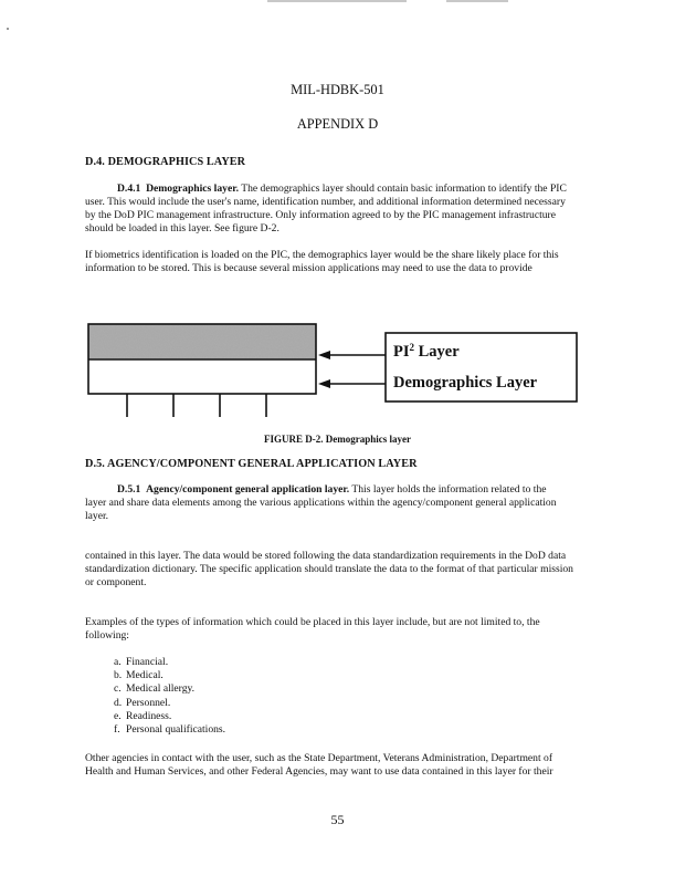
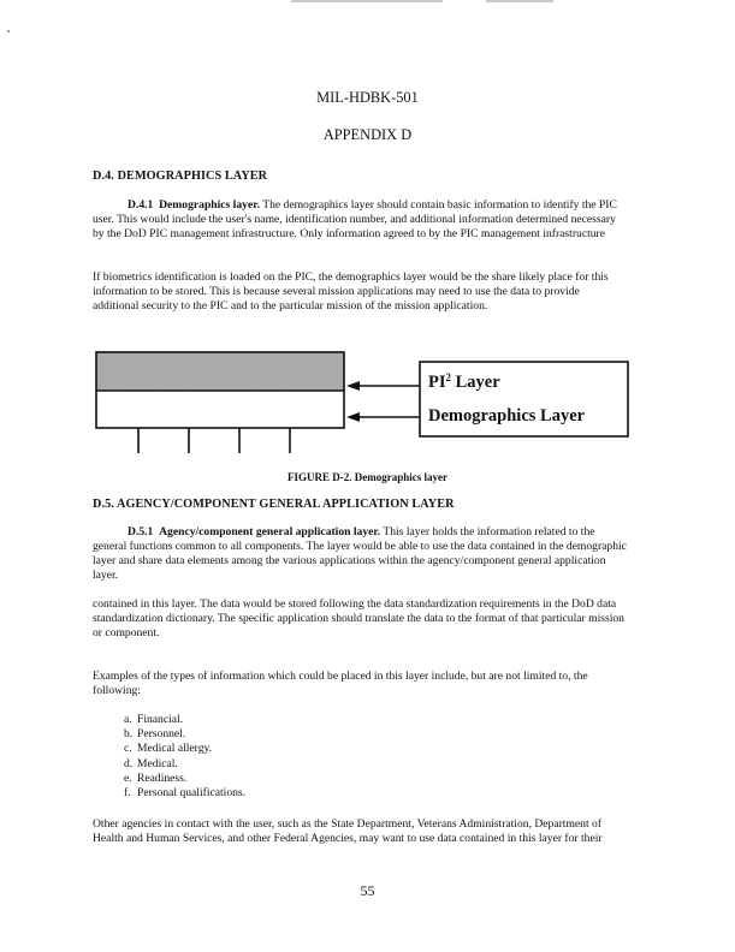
  MIL-HDBK-501
  APPENDIX D
  D.4. DEMOGRAPHICS LAYER
  D.4.1 Demographics layer. The demographics layer should contain basic information to identify the PIC
  user. This would include the user's name, identification number, and additional information determined necessary
  by the DoD PIC management infrastructure. Only information agreed to by the PIC management infrastructure
- should be loaded in this layer. See figure D-2.
  If biometrics identification is loaded on the PIC, the demographics layer would be the share likely place for this
  information to be stored. This is because several mission applications may need to use the data to provide
+ additional security to the PIC and to the particular mission of the mission application.
  PI2 Layer
  Demographics Layer
  FIGURE D-2. Demographics layer
  D.5. AGENCY/COMPONENT GENERAL APPLICATION LAYER
  D.5.1 Agency/component general application layer. This layer holds the information related to the
+ general functions common to all components. The layer would be able to use the data contained in the demographic
  layer and share data elements among the various applications within the agency/component general application
  layer.
  contained in this layer. The data would be stored following the data standardization requirements in the DoD data
  standardization dictionary. The specific application should translate the data to the format of that particular mission
  or component.
  Examples of the types of information which could be placed in this layer include, but are not limited to, the
  following:
  a. Financial.
- b. Medical.
+ b. Personnel.
  c. Medical allergy.
- d. Personnel.
+ d. Medical.
  e. Readiness.
  f. Personal qualifications.
  Other agencies in contact with the user, such as the State Department, Veterans Administration, Department of
  Health and Human Services, and other Federal Agencies, may want to use data contained in this layer for their
  55
